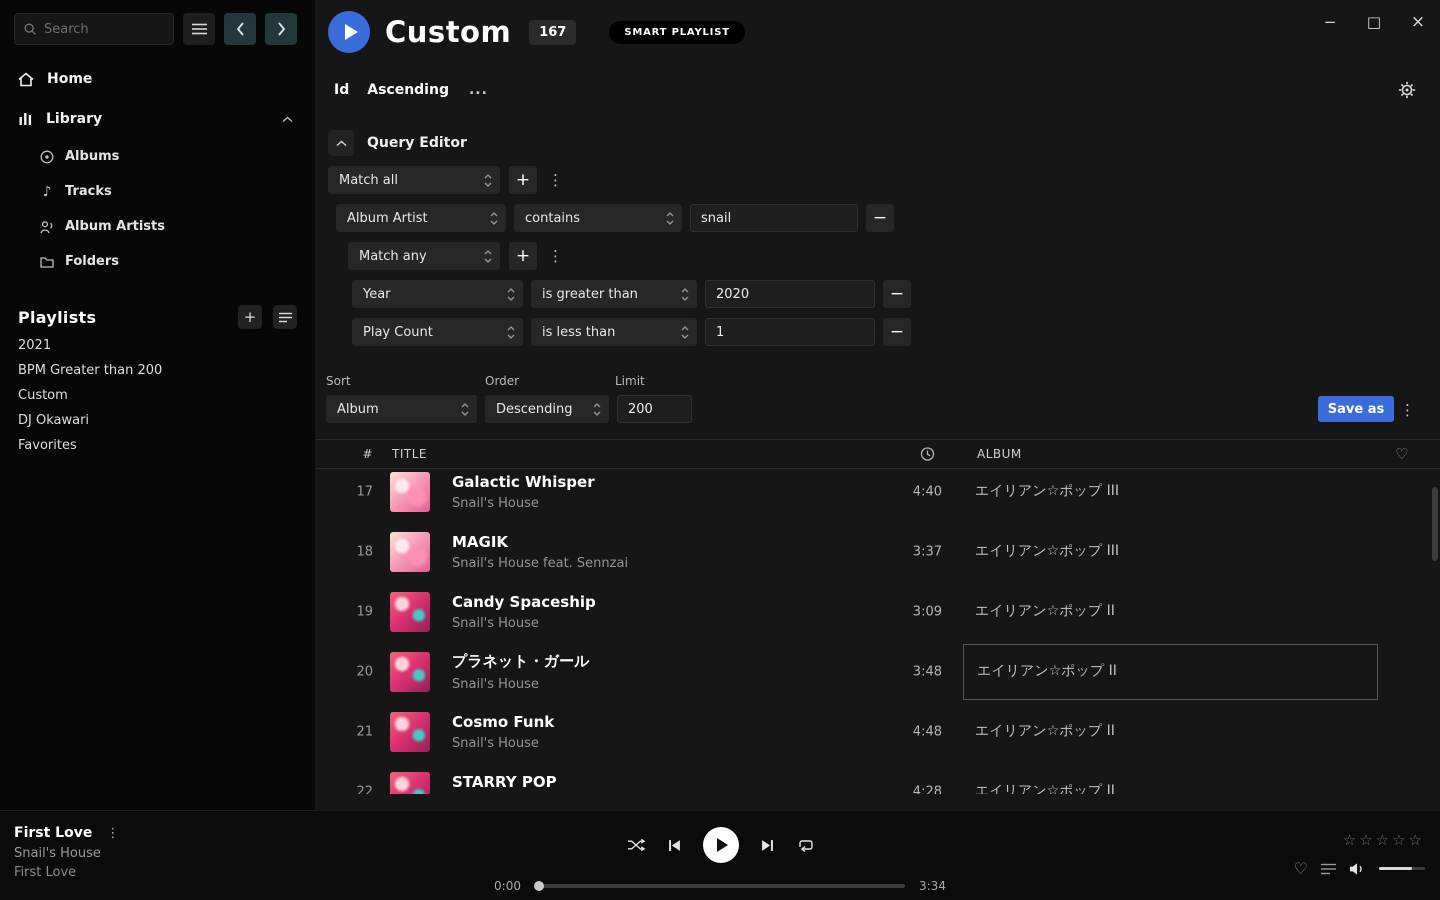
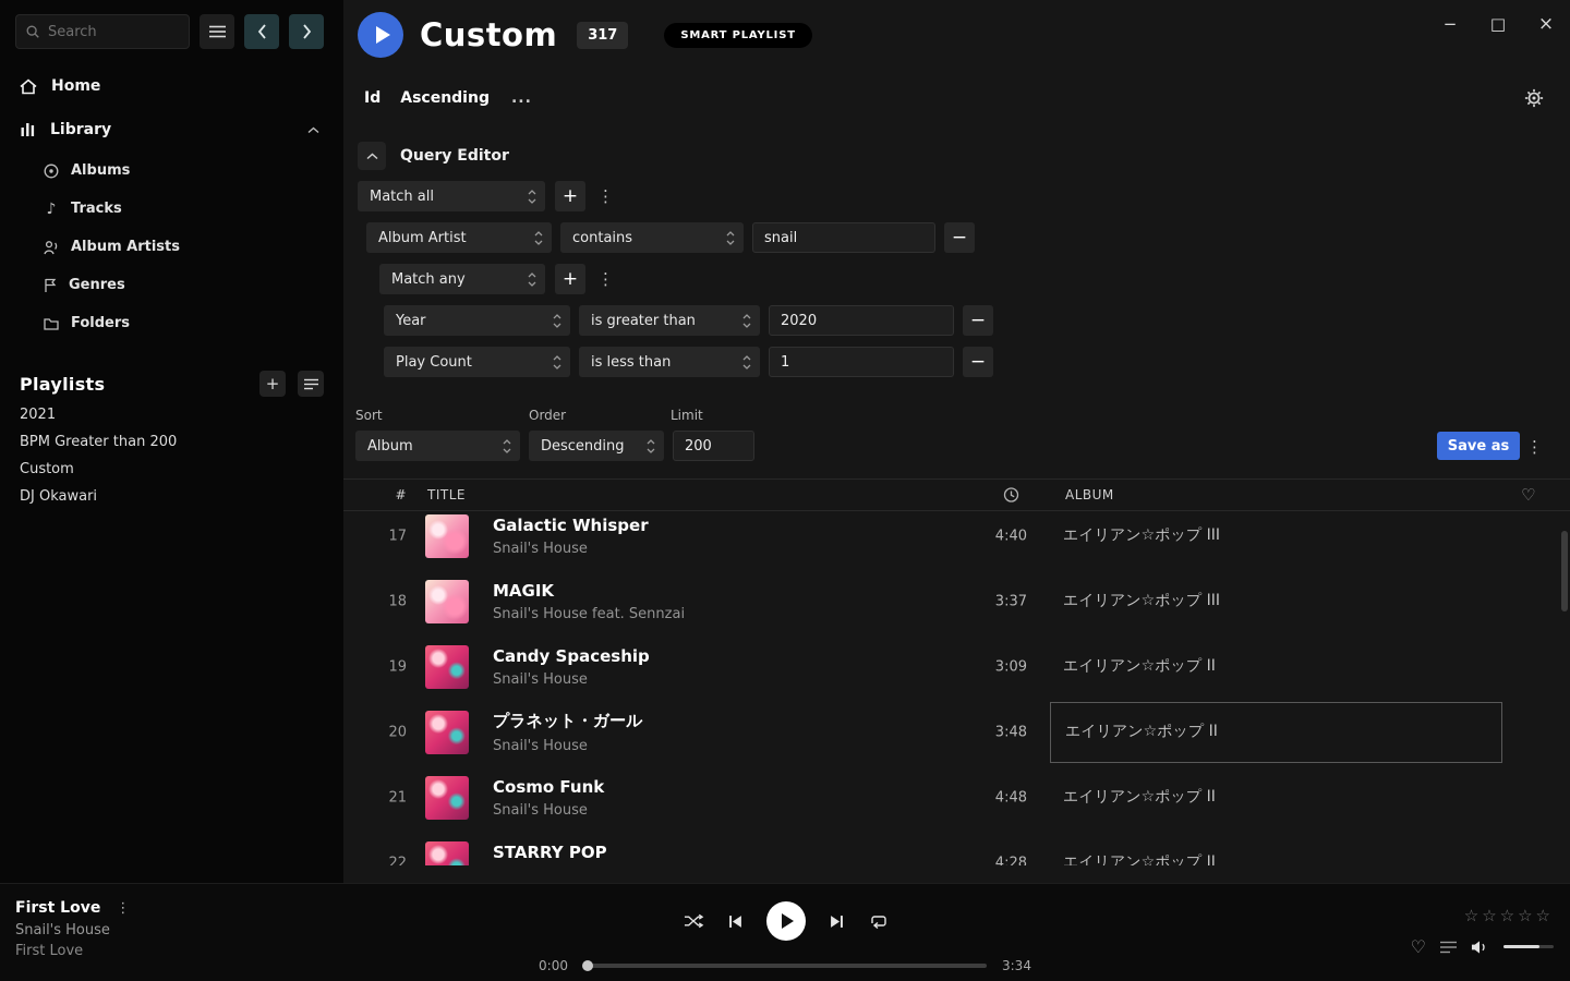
  Search
  Home
  Library
  Albums
  ♪
  Tracks
  Album Artists
+ Genres
  Folders
  Playlists
  +
  2021
  BPM Greater than 200
  Custom
  DJ Okawari
- Favorites
  Custom
- 167
+ 317
  SMART PLAYLIST
  −
  □
  ×
  Id
  Ascending
  ...
  Query Editor
  Match all
  +
  ⋮
  Album Artist
  contains
  snail
  −
  Match any
  +
  ⋮
  Year
  is greater than
  2020
  −
  Play Count
  is less than
  1
  −
  Sort
  Order
  Limit
  Album
  Descending
  200
  Save as
  ⋮
  #
  TITLE
  ALBUM
  ♡
  17
  Galactic Whisper
  Snail's House
  4:40
  エイリアン☆ポップ III
  18
  MAGIK
  Snail's House feat. Sennzai
  3:37
  エイリアン☆ポップ III
  19
  Candy Spaceship
  Snail's House
  3:09
  エイリアン☆ポップ II
  20
  プラネット・ガール
  Snail's House
  3:48
  エイリアン☆ポップ II
  21
  Cosmo Funk
  Snail's House
  4:48
  エイリアン☆ポップ II
  22
  STARRY POP
  4:28
  エイリアン☆ポップ II
  First Love
  ⋮
  Snail's House
  First Love
  0:00
  3:34
  ☆☆☆☆☆
  ♡
